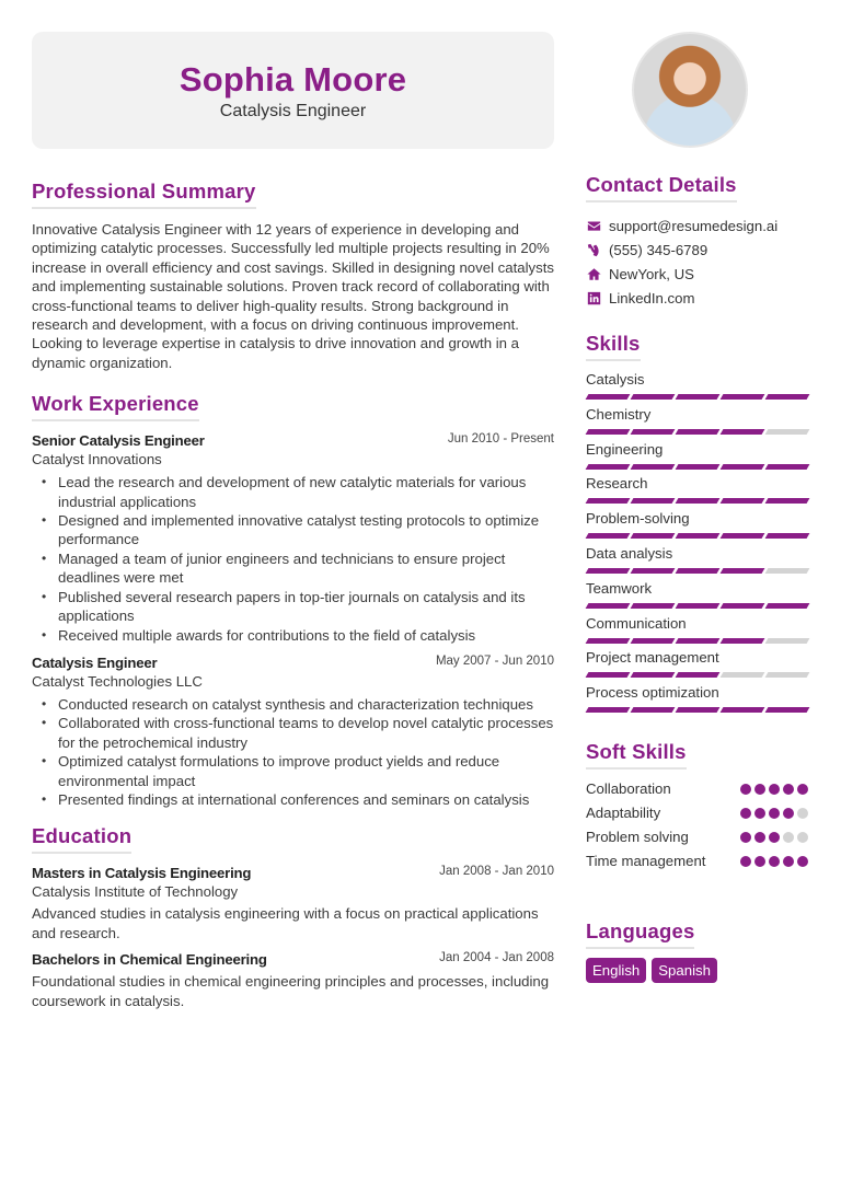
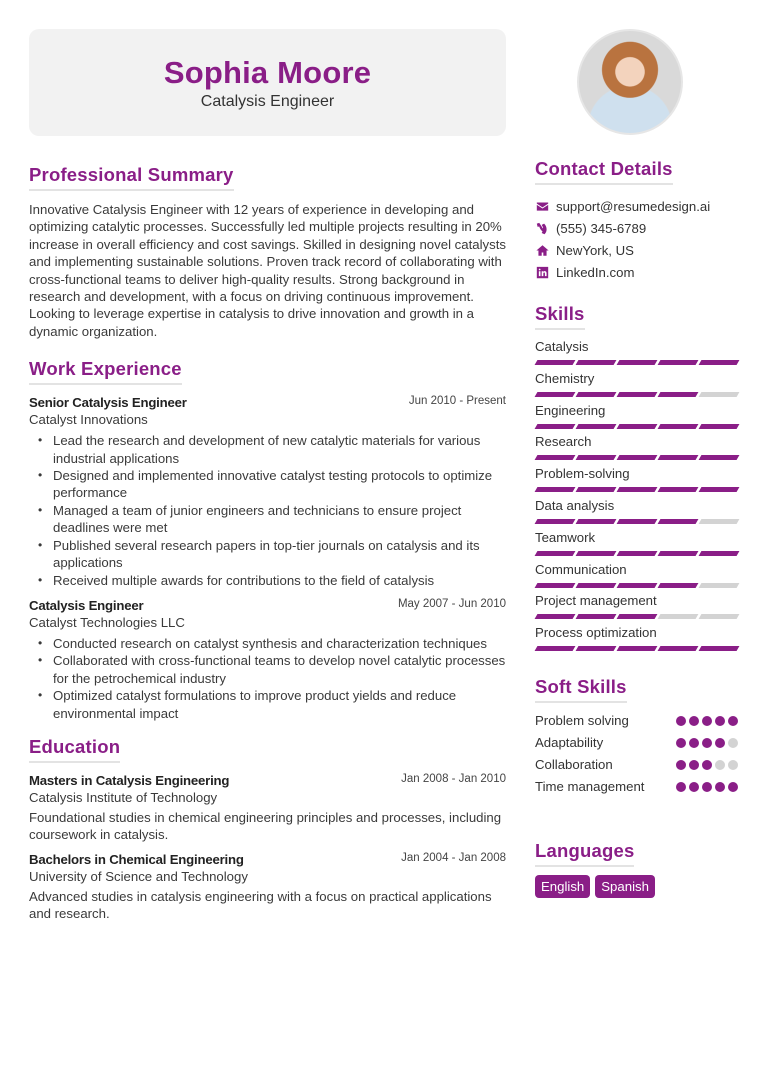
  Sophia Moore
  Catalysis Engineer
  Professional Summary
  Innovative Catalysis Engineer with 12 years of experience in developing and optimizing catalytic processes. Successfully led multiple projects resulting in 20% increase in overall efficiency and cost savings. Skilled in designing novel catalysts and implementing sustainable solutions. Proven track record of collaborating with cross-functional teams to deliver high-quality results. Strong background in research and development, with a focus on driving continuous improvement. Looking to leverage expertise in catalysis to drive innovation and growth in a dynamic organization.
  Work Experience
  Senior Catalysis Engineer
  Jun 2010 - Present
  Catalyst Innovations
  Lead the research and development of new catalytic materials for various industrial applications
  Designed and implemented innovative catalyst testing protocols to optimize performance
  Managed a team of junior engineers and technicians to ensure project deadlines were met
  Published several research papers in top-tier journals on catalysis and its applications
  Received multiple awards for contributions to the field of catalysis
  Catalysis Engineer
  May 2007 - Jun 2010
  Catalyst Technologies LLC
  Conducted research on catalyst synthesis and characterization techniques
  Collaborated with cross-functional teams to develop novel catalytic processes for the petrochemical industry
  Optimized catalyst formulations to improve product yields and reduce environmental impact
- Presented findings at international conferences and seminars on catalysis
  Education
  Masters in Catalysis Engineering
  Jan 2008 - Jan 2010
  Catalysis Institute of Technology
- Advanced studies in catalysis engineering with a focus on practical applications and research.
+ Foundational studies in chemical engineering principles and processes, including coursework in catalysis.
  Bachelors in Chemical Engineering
  Jan 2004 - Jan 2008
+ University of Science and Technology
- Foundational studies in chemical engineering principles and processes, including coursework in catalysis.
+ Advanced studies in catalysis engineering with a focus on practical applications and research.
  Contact Details
  support@resumedesign.ai
  (555) 345-6789
  NewYork, US
  LinkedIn.com
  Skills
  Catalysis
  Chemistry
  Engineering
  Research
  Problem-solving
  Data analysis
  Teamwork
  Communication
  Project management
  Process optimization
  Soft Skills
- Collaboration
+ Problem solving
  Adaptability
- Problem solving
+ Collaboration
  Time management
  Languages
  English
  Spanish
